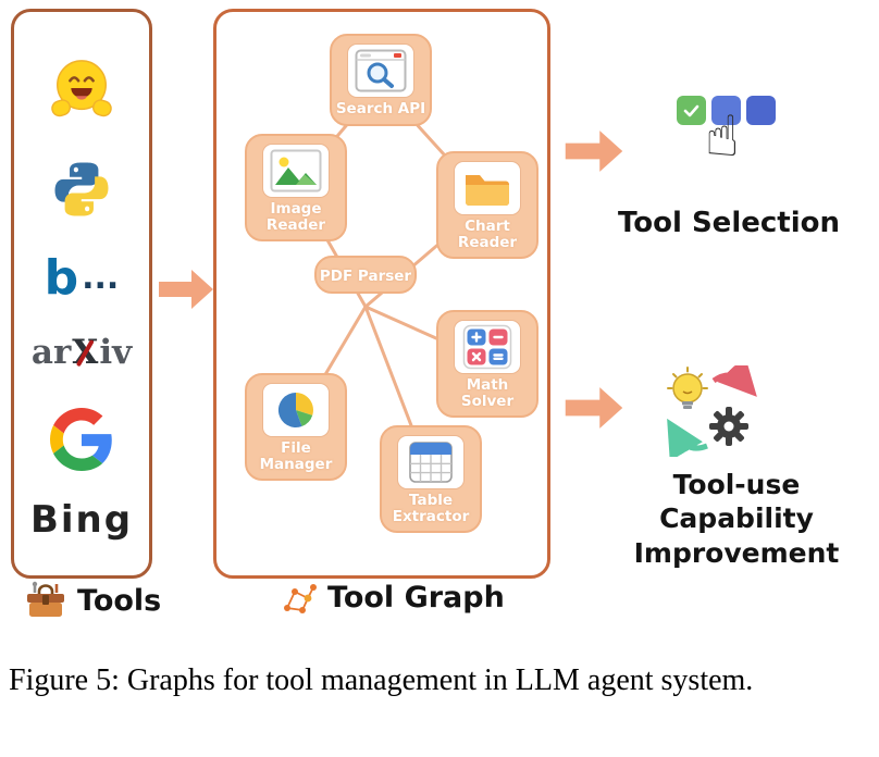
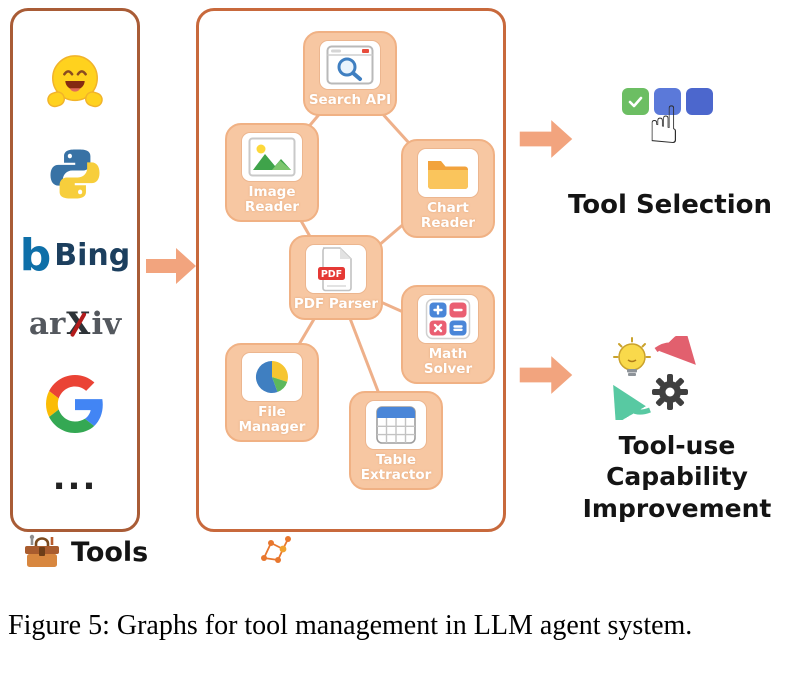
  b
- ...
+ Bing
  ar
  X
  iv
- Bing
+ ...
  Tools
  Search API
  Image Reader
  Chart Reader
+ PDF
  PDF Parser
  Math Solver
  File Manager
  Table Extractor
- Tool Graph
  ☝
  Tool Selection
  Tool-use Capability Improvement
  Figure 5: Graphs for tool management in LLM agent system.
